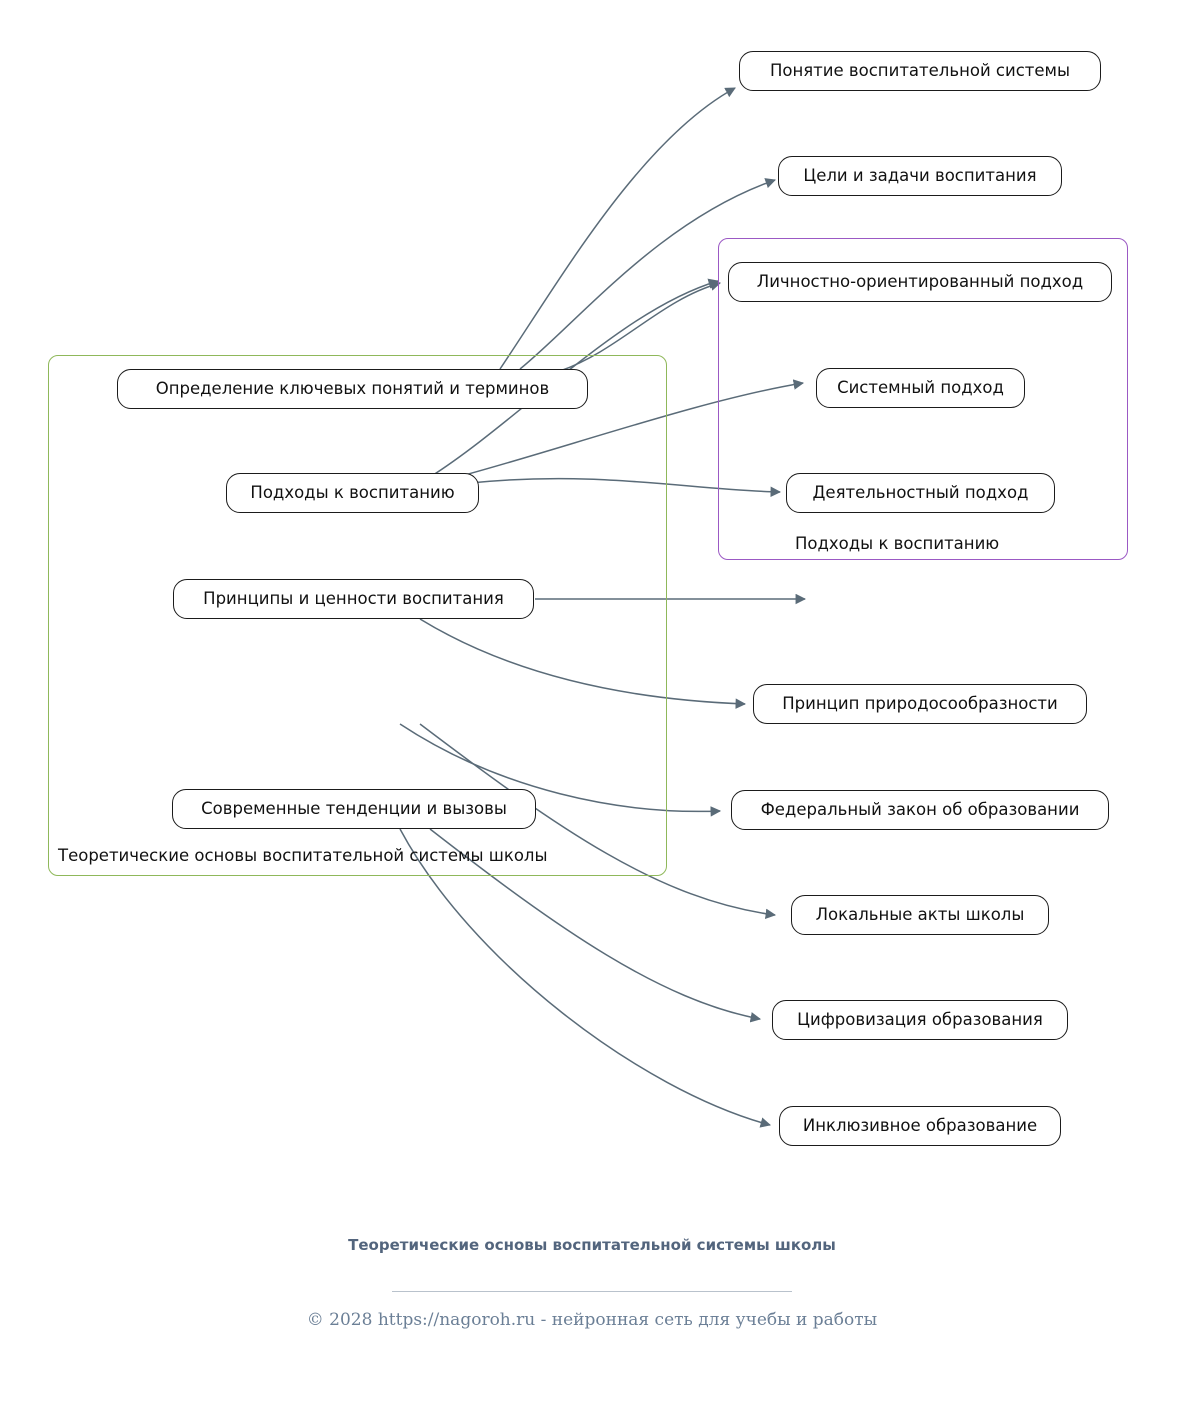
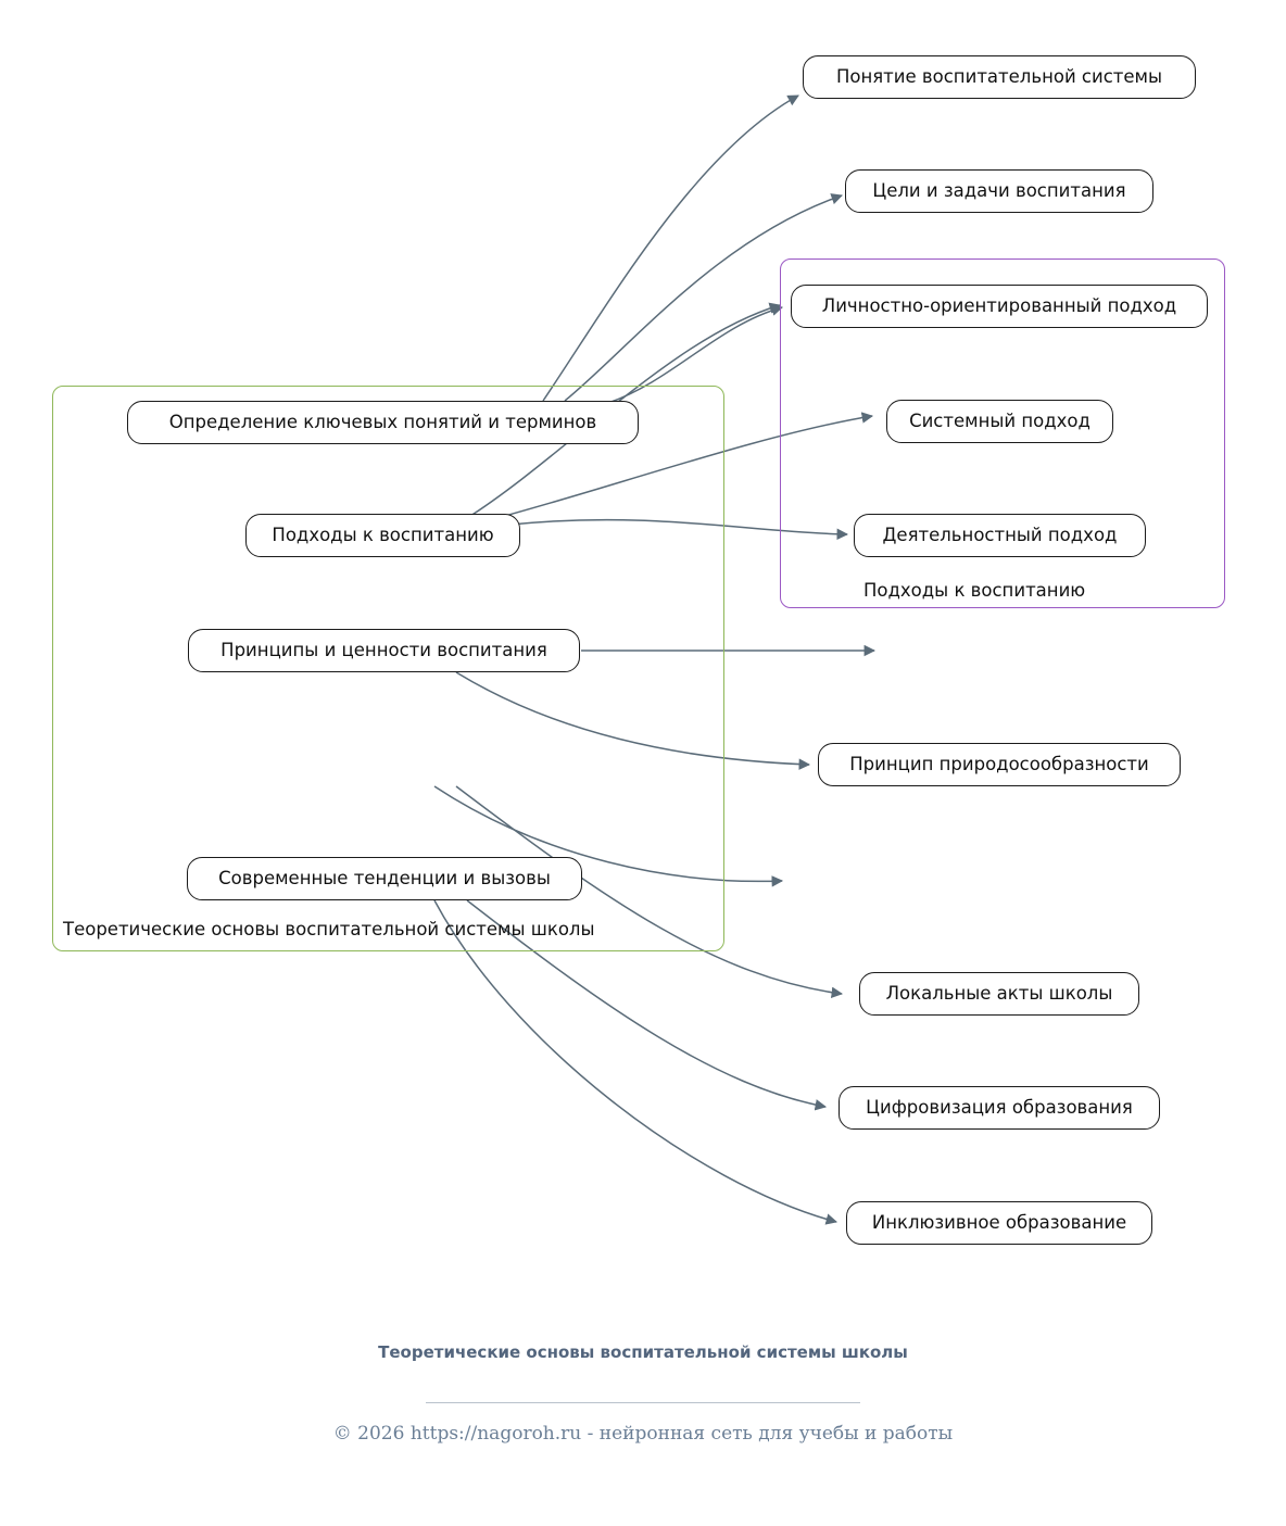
  Теоретические основы воспитательной системы школы
  Подходы к воспитанию
  Определение ключевых понятий и терминов
  Подходы к воспитанию
  Принципы и ценности воспитания
  Современные тенденции и вызовы
  Понятие воспитательной системы
  Цели и задачи воспитания
  Личностно-ориентированный подход
  Системный подход
  Деятельностный подход
  Принцип природосообразности
- Федеральный закон об образовании
  Локальные акты школы
  Цифровизация образования
  Инклюзивное образование
  Теоретические основы воспитательной системы школы
- © 2028 https://nagoroh.ru - нейронная сеть для учебы и работы
+ © 2026 https://nagoroh.ru - нейронная сеть для учебы и работы
